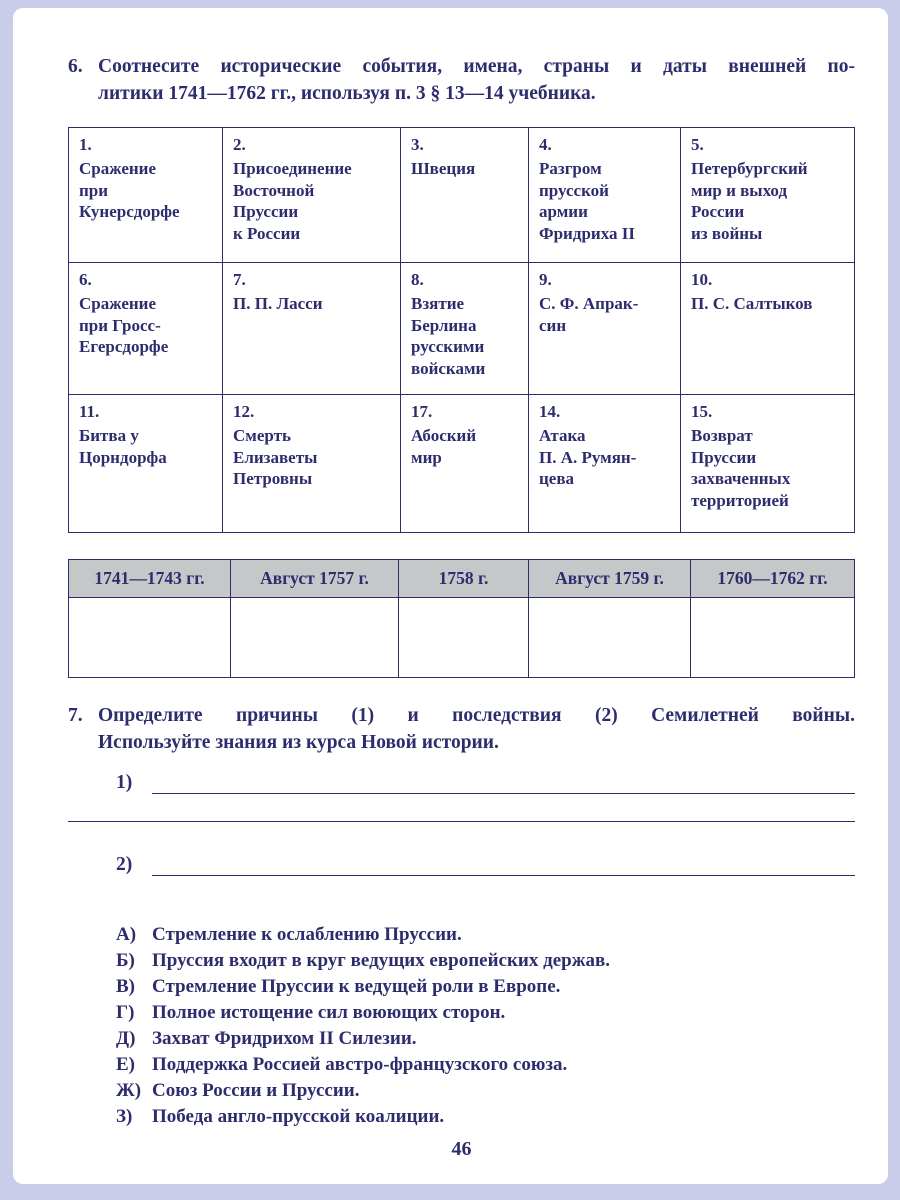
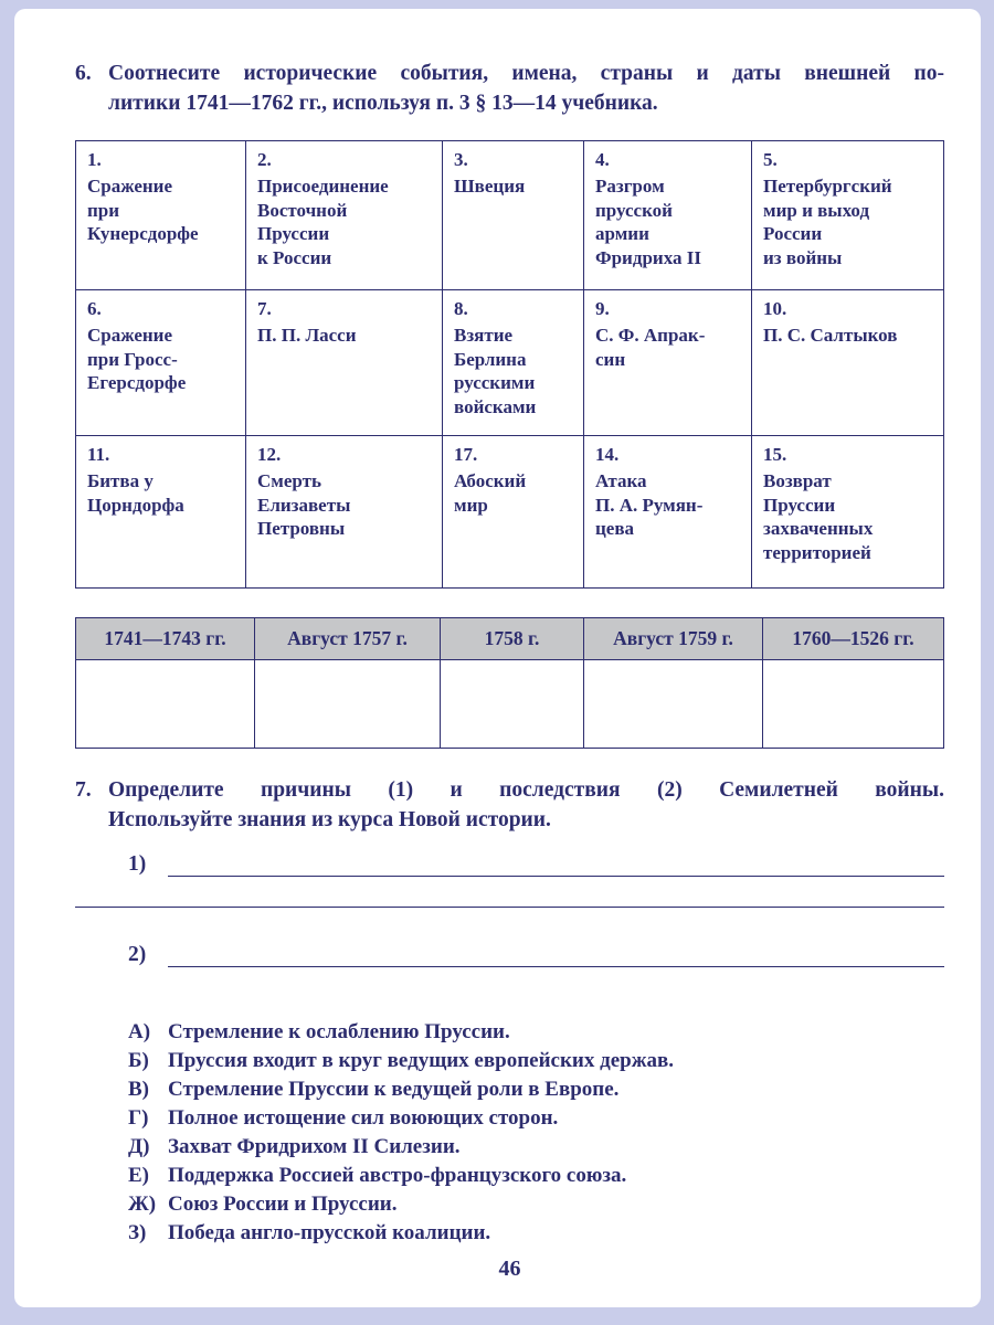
  6.
  Соотнесите исторические события, имена, страны и даты внешней по-
  литики 1741—1762 гг., используя п. 3 § 13—14 учебника.
  1.Сражение при Кунерсдорфе	2.Присоединение Восточной Пруссии к России	3.Швеция	4.Разгром прусской армии Фридриха II	5.Петербургский мир и выход России из войны
  6.Сражение при Гросс- Егерсдорфе	7.П. П. Ласси	8.Взятие Берлина русскими войсками	9.С. Ф. Апрак- син	10.П. С. Салтыков
  11.Битва у Цорндорфа	12.Смерть Елизаветы Петровны	17.Абоский мир	14.Атака П. А. Румян- цева	15.Возврат Пруссии захваченных территорией
- 1741—1743 гг.	Август 1757 г.	1758 г.	Август 1759 г.	1760—1762 гг.
+ 1741—1743 гг.	Август 1757 г.	1758 г.	Август 1759 г.	1760—1526 гг.
  7.
  Определите причины (1) и последствия (2) Семилетней войны.
  Используйте знания из курса Новой истории.
  1)
  2)
  А)
  Стремление к ослаблению Пруссии.
  Б)
  Пруссия входит в круг ведущих европейских держав.
  В)
  Стремление Пруссии к ведущей роли в Европе.
  Г)
  Полное истощение сил воюющих сторон.
  Д)
  Захват Фридрихом II Силезии.
  Е)
  Поддержка Россией австро-французского союза.
  Ж)
  Союз России и Пруссии.
  З)
  Победа англо-прусской коалиции.
  46
